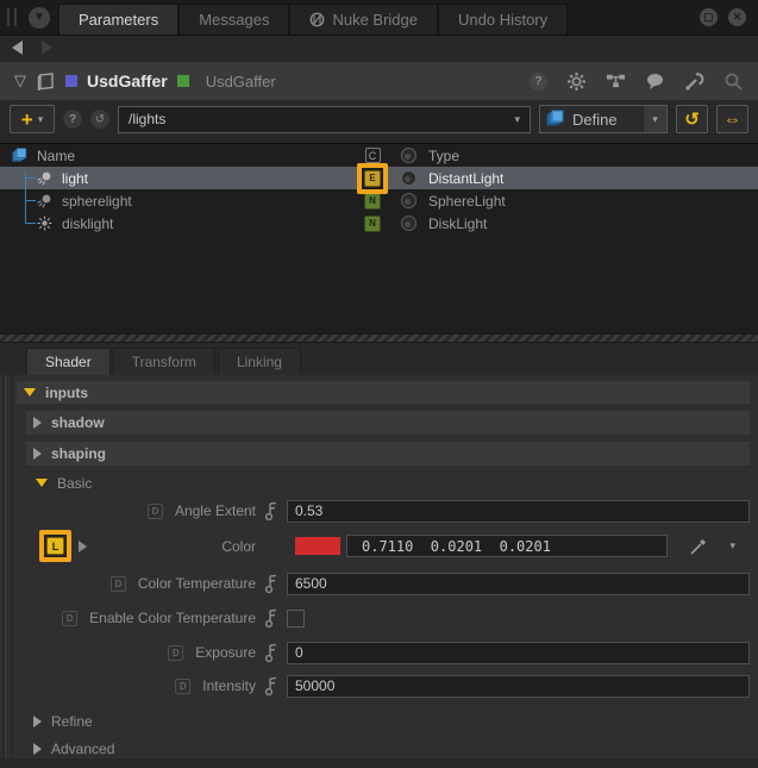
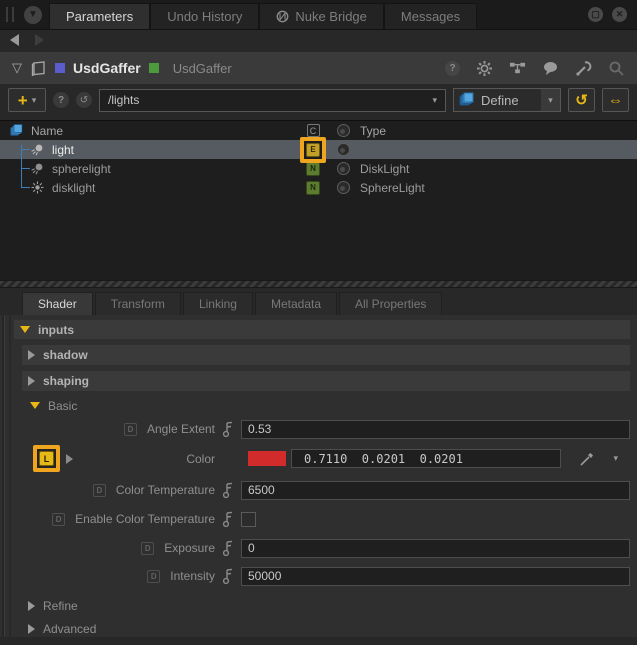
  ▼
  Parameters
- Messages
+ Undo History
  Nuke Bridge
- Undo History
+ Messages
  ▢
  ✕
  ▽
  UsdGaffer
  UsdGaffer
  ?
  +
  ▾
  ?
  ↺
  /lights
  ▾
  Define
  ▾
  ↺
  ⇔
  Name
  C
  Type
  light
  E
- DistantLight
  spherelight
  N
- SphereLight
+ DiskLight
  disklight
  N
- DiskLight
+ SphereLight
  Shader
  Transform
  Linking
+ Metadata
+ All Properties
  inputs
  shadow
  shaping
  Basic
  D
  Angle Extent
  0.53
  L
  Color
  0.7110 0.0201 0.0201
  ▾
  D
  Color Temperature
  6500
  D
  Enable Color Temperature
  D
  Exposure
  0
  D
  Intensity
  50000
  Refine
  Advanced
